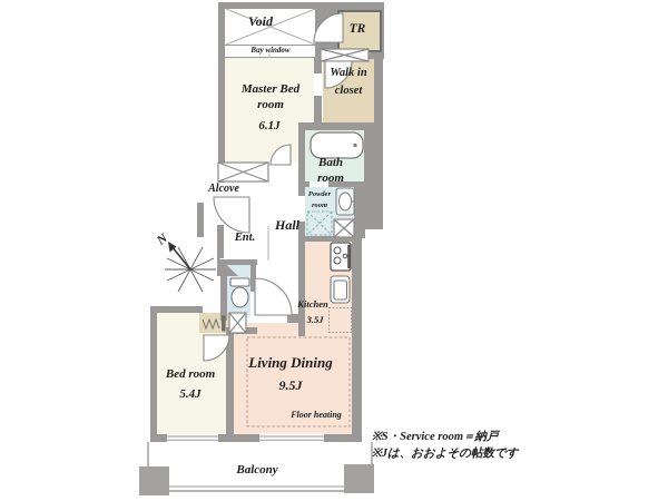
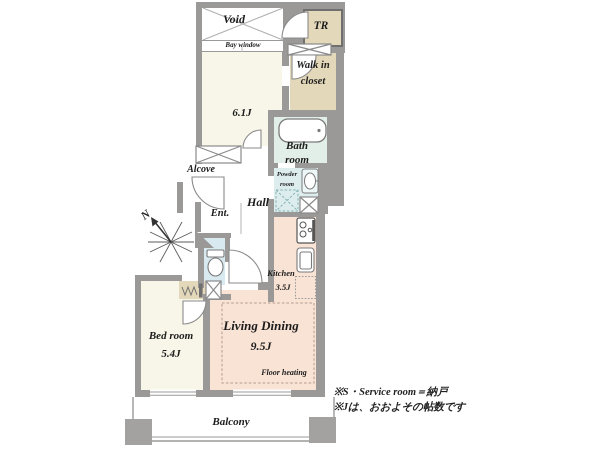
  Void
  TR
  Bay window
- Master Bed room
  6.1J
  Walk in closet
  Bath room
  Alcove
  Ent.
  Hall
  Kitchen
  3.5J
  Living Dining
  9.5J
  Floor heating
  Bed room
  5.4J
  Balcony
  ※S・Service room＝納戸
  ※Jは、おおよその帖数です
